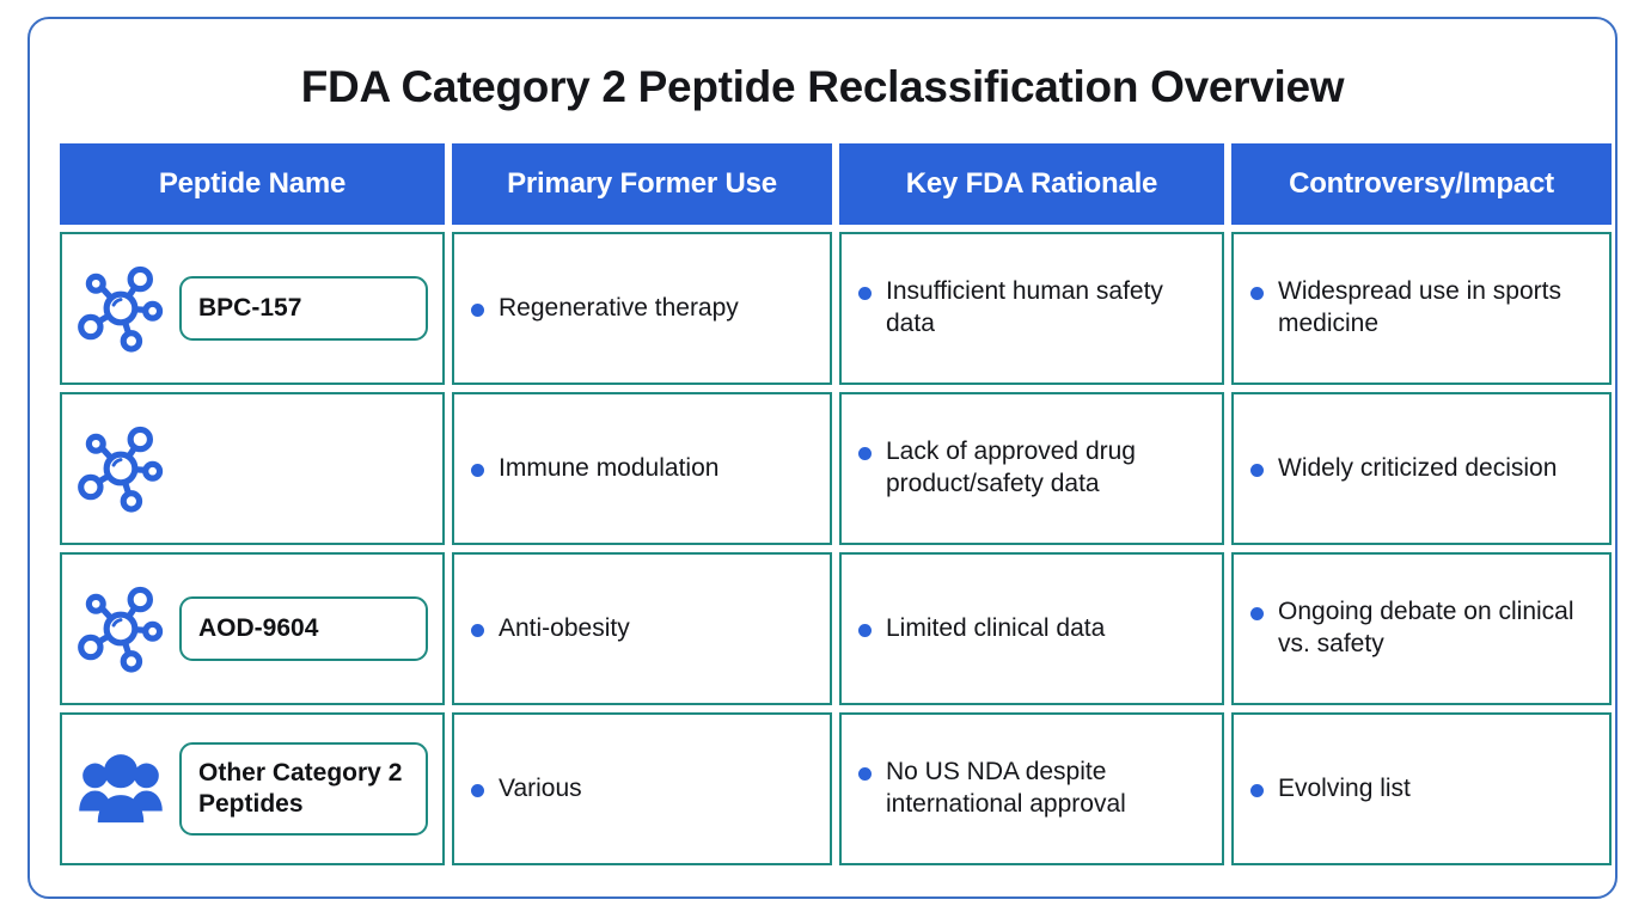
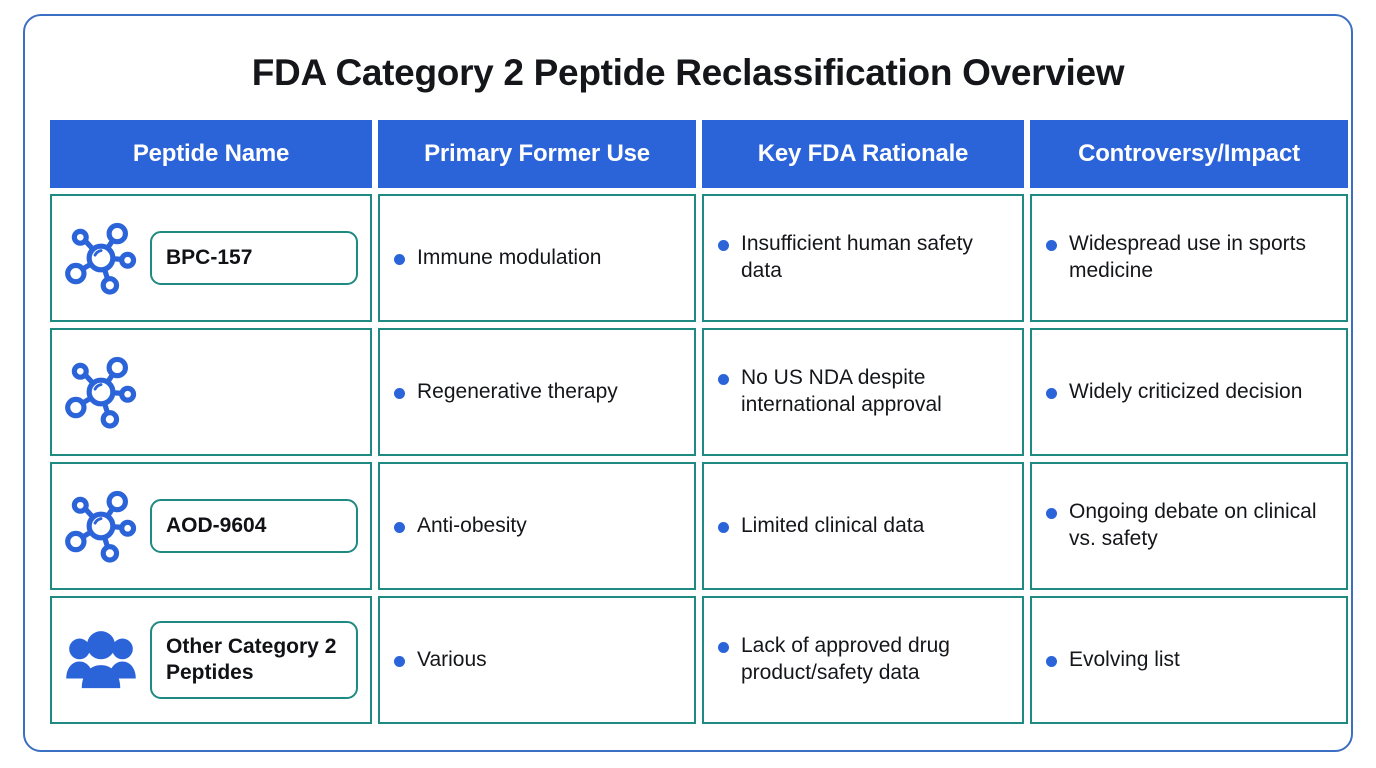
  FDA Category 2 Peptide Reclassification Overview
  Peptide Name
  Primary Former Use
  Key FDA Rationale
  Controversy/Impact
  BPC-157
- Regenerative therapy
+ Immune modulation
  Insufficient human safety data
  Widespread use in sports medicine
- Immune modulation
+ Regenerative therapy
- Lack of approved drug product/safety data
+ No US NDA despite international approval
  Widely criticized decision
  AOD-9604
  Anti-obesity
  Limited clinical data
  Ongoing debate on clinical vs. safety
  Other Category 2 Peptides
  Various
- No US NDA despite international approval
+ Lack of approved drug product/safety data
  Evolving list
